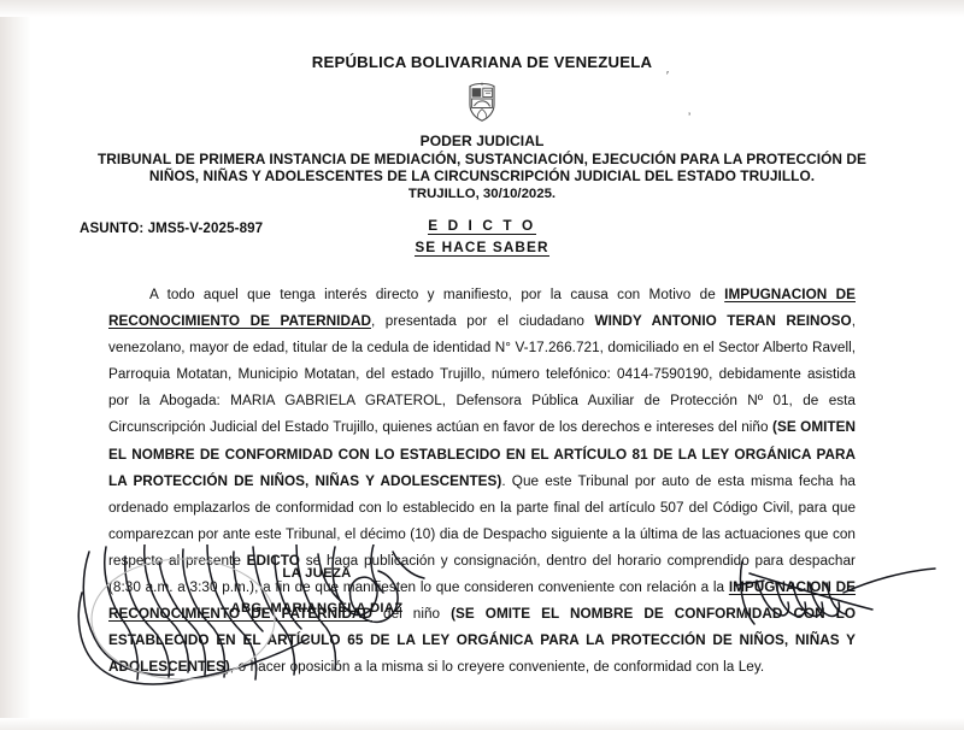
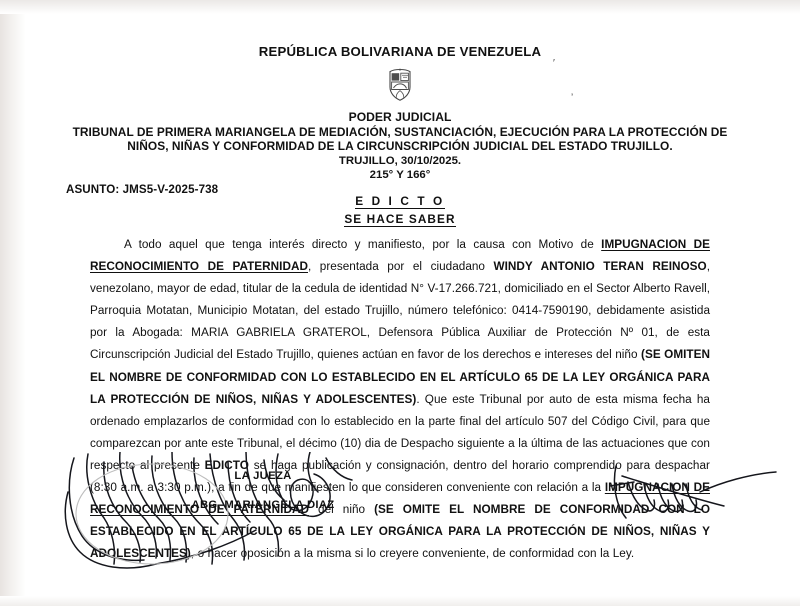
  REPÚBLICA BOLIVARIANA DE VENEZUELA
  PODER JUDICIAL
- TRIBUNAL DE PRIMERA INSTANCIA DE MEDIACIÓN, SUSTANCIACIÓN, EJECUCIÓN PARA LA PROTECCIÓN DE
+ TRIBUNAL DE PRIMERA MARIANGELA DE MEDIACIÓN, SUSTANCIACIÓN, EJECUCIÓN PARA LA PROTECCIÓN DE
- NIÑOS, NIÑAS Y ADOLESCENTES DE LA CIRCUNSCRIPCIÓN JUDICIAL DEL ESTADO TRUJILLO.
+ NIÑOS, NIÑAS Y CONFORMIDAD DE LA CIRCUNSCRIPCIÓN JUDICIAL DEL ESTADO TRUJILLO.
  TRUJILLO, 30/10/2025.
+ 215° Y 166°
- ASUNTO: JMS5-V-2025-897
+ ASUNTO: JMS5-V-2025-738
  E D I C T O
  SE HACE SABER
- A todo aquel que tenga interés directo y manifiesto, por la causa con Motivo de IMPUGNACION DE RECONOCIMIENTO DE PATERNIDAD, presentada por el ciudadano WINDY ANTONIO TERAN REINOSO, venezolano, mayor de edad, titular de la cedula de identidad N° V-17.266.721, domiciliado en el Sector Alberto Ravell, Parroquia Motatan, Municipio Motatan, del estado Trujillo, número telefónico: 0414-7590190, debidamente asistida por la Abogada: MARIA GABRIELA GRATEROL, Defensora Pública Auxiliar de Protección Nº 01, de esta Circunscripción Judicial del Estado Trujillo, quienes actúan en favor de los derechos e intereses del niño (SE OMITEN EL NOMBRE DE CONFORMIDAD CON LO ESTABLECIDO EN EL ARTÍCULO 81 DE LA LEY ORGÁNICA PARA LA PROTECCIÓN DE NIÑOS, NIÑAS Y ADOLESCENTES). Que este Tribunal por auto de esta misma fecha ha ordenado emplazarlos de conformidad con lo establecido en la parte final del artículo 507 del Código Civil, para que comparezcan por ante este Tribunal, el décimo (10) dia de Despacho siguiente a la última de las actuaciones que con repect al prente EDITO se haga publiación y consignación, dentro del horario comprendido para despachar (8:0.m. a 3:3 p.m.), a fin de qu maniesten lo que consideren conveniente con relación a la IMPGNACION DE RECONCIMIENTO DE PATERNIDAD del niño (SE OMITE EL NOMBRE DE CONFORMIDA C LO ESTABECIDONL ARTÍULO 65 DE LA LEY ORGÁNICA PARA LA PROTECCIÓN DE NIÑOS, NIÑAS Y AOLESCENTES), hacerposición a la misma si lo creyere conveniente, de conformidad con la Ley.
+ A todo aquel que tenga interés directo y manifiesto, por la causa con Motivo de IMPUGNACION DE RECONOCIMIENTO DE PATERNIDAD, presentada por el ciudadano WINDY ANTONIO TERAN REINOSO, venezolano, mayor de edad, titular de la cedula de identidad N° V-17.266.721, domiciliado en el Sector Alberto Ravell, Parroquia Motatan, Municipio Motatan, del estado Trujillo, número telefónico: 0414-7590190, debidamente asistida por la Abogada: MARIA GABRIELA GRATEROL, Defensora Pública Auxiliar de Protección Nº 01, de esta Circunscripción Judicial del Estado Trujillo, quienes actúan en favor de los derechos e intereses del niño (SE OMITEN EL NOMBRE DE CONFORMIDAD CON LO ESTABLECIDO EN EL ARTÍCULO 65 DE LA LEY ORGÁNICA PARA LA PROTECCIÓN DE NIÑOS, NIÑAS Y ADOLESCENTES). Que este Tribunal por auto de esta misma fecha ha ordenado emplazarlos de conformidad con lo establecido en la parte final del artículo 507 del Código Civil, para que comparezcan por ante este Tribunal, el décimo (10) dia de Despacho siguiente a la última de las actuaciones que con repect al prente EDITO se haga publiación y consignación, dentro del horario comprendido para despachar (8:0.m. a 3:3 p.m.), a fin de qu maniesten lo que consideren conveniente con relación a la IMPGNACION DE RECONCIMIENTO DE PATERNIDAD del niño (SE OMITE EL NOMBRE DE CONFORMIDA C LO ESTABECIDONL ARTÍULO 65 DE LA LEY ORGÁNICA PARA LA PROTECCIÓN DE NIÑOS, NIÑAS Y AOLESCENTES), hacerposición a la misma si lo creyere conveniente, de conformidad con la Ley.
  LA JUEZA
  ABG. MARIANGELA DIAZ
  ′
  ʼ
